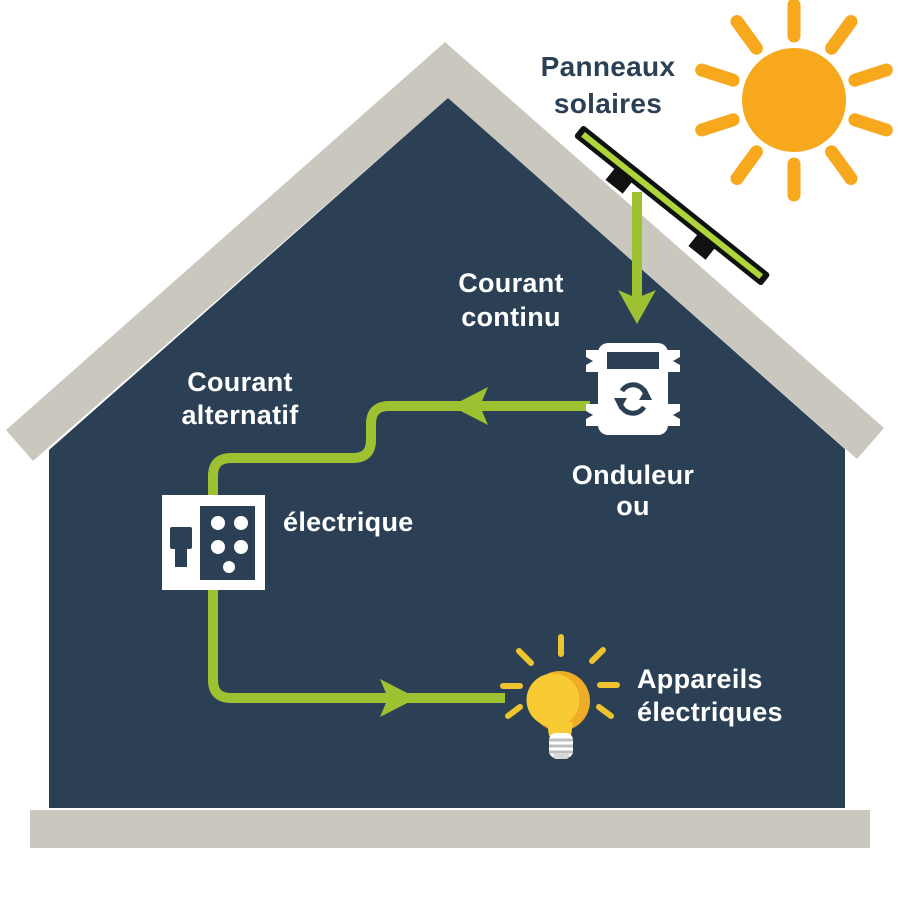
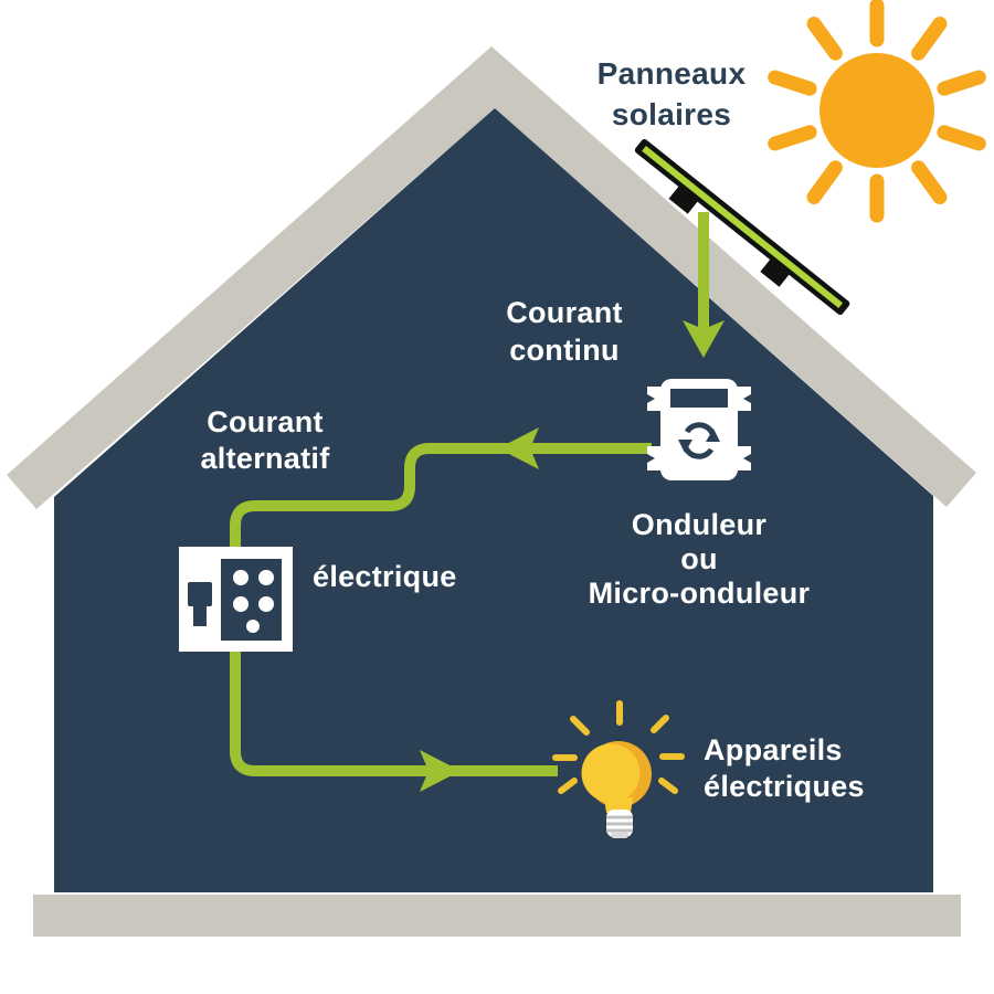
  Panneaux
  solaires
  Courant
  continu
  Courant
  alternatif
  Onduleur
  ou
+ Micro-onduleur
  électrique
  Appareils
  électriques
